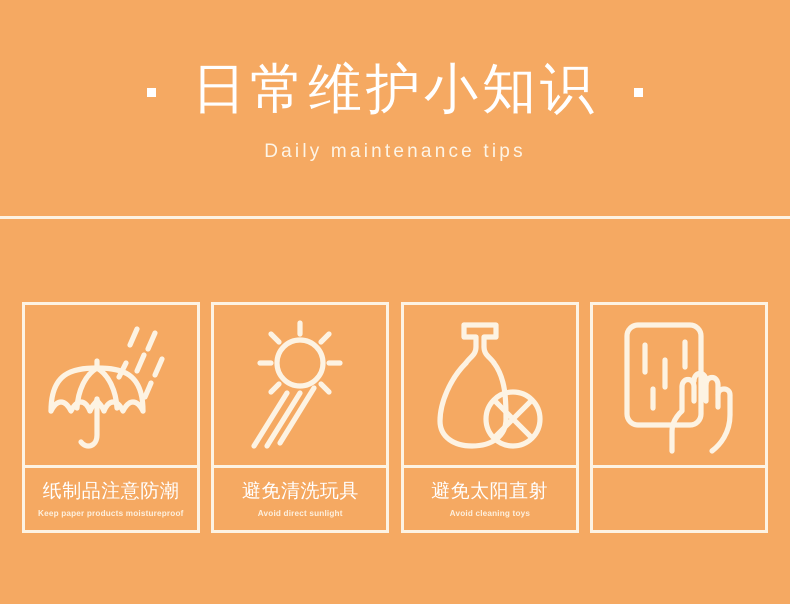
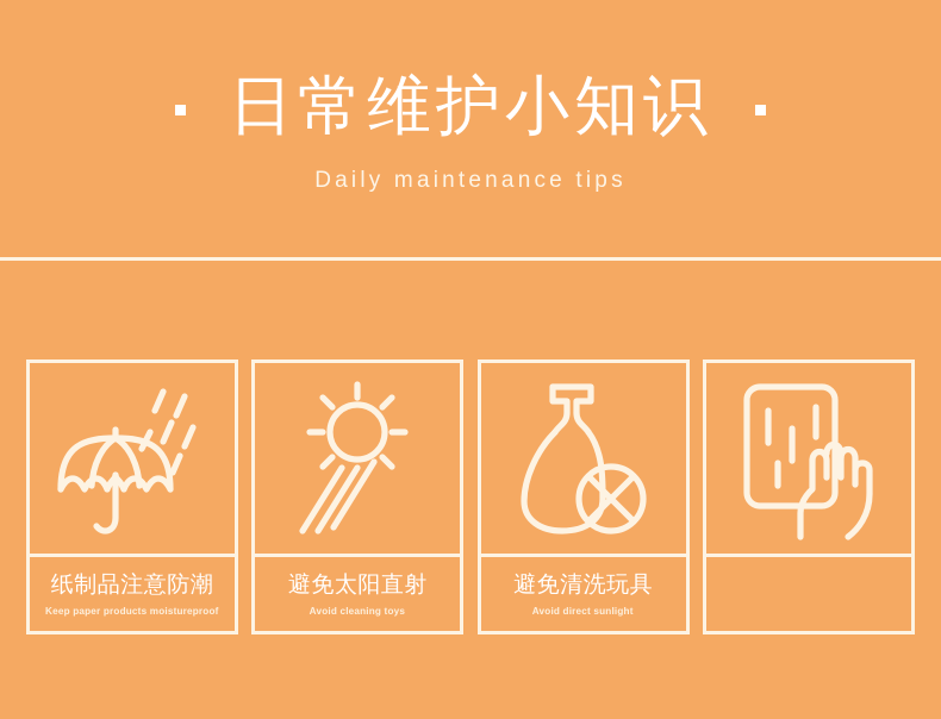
  日常维护小知识
  Daily maintenance tips
  纸制品注意防潮
  Keep paper products moistureproof
- 避免清洗玩具
+ 避免太阳直射
- Avoid direct sunlight
+ Avoid cleaning toys
- 避免太阳直射
+ 避免清洗玩具
- Avoid cleaning toys
+ Avoid direct sunlight
